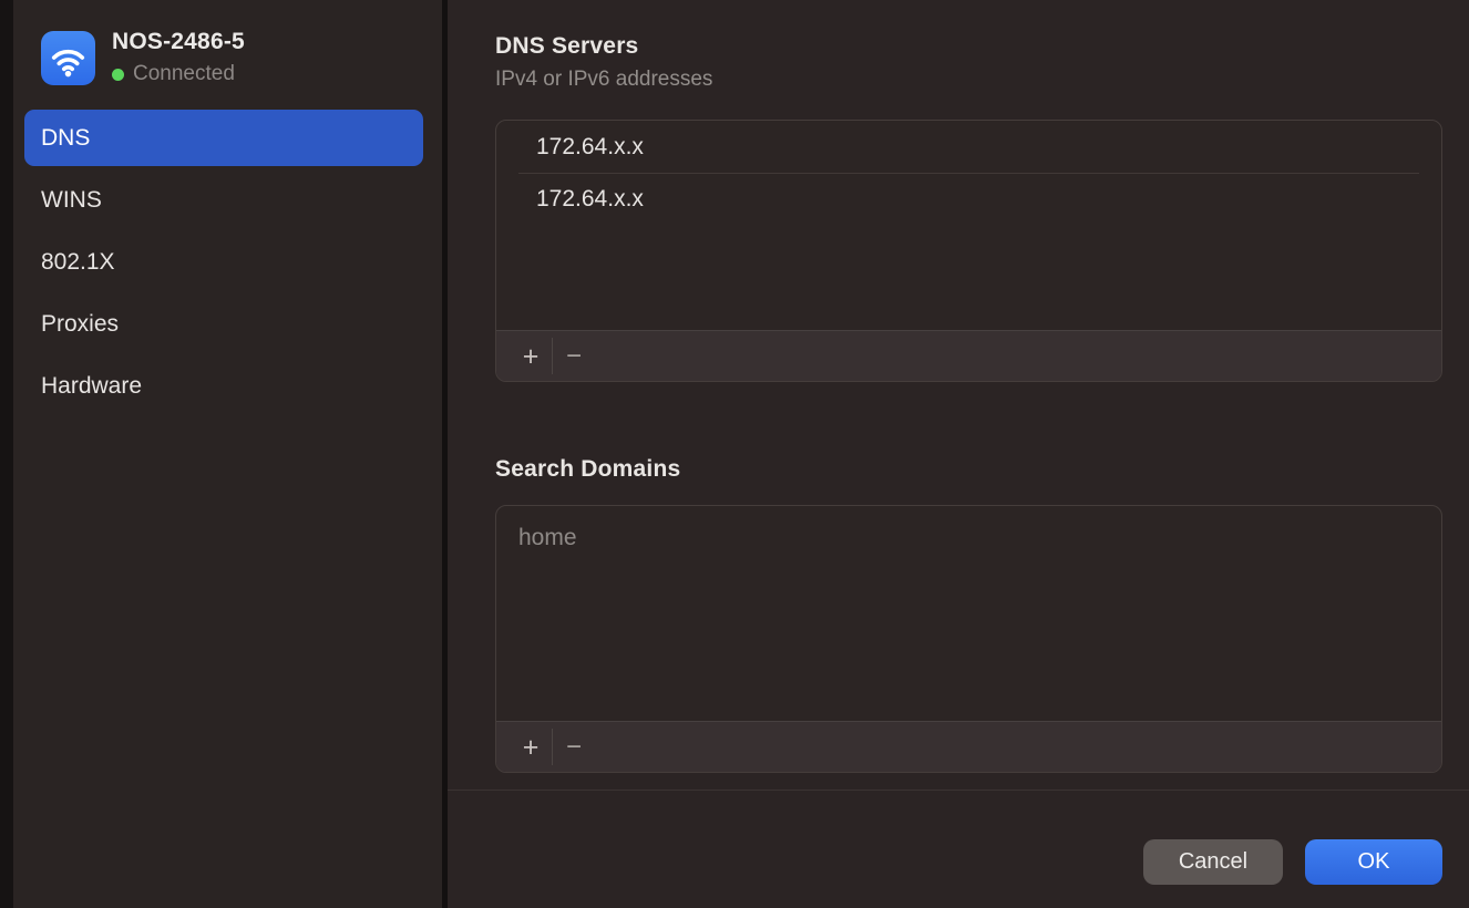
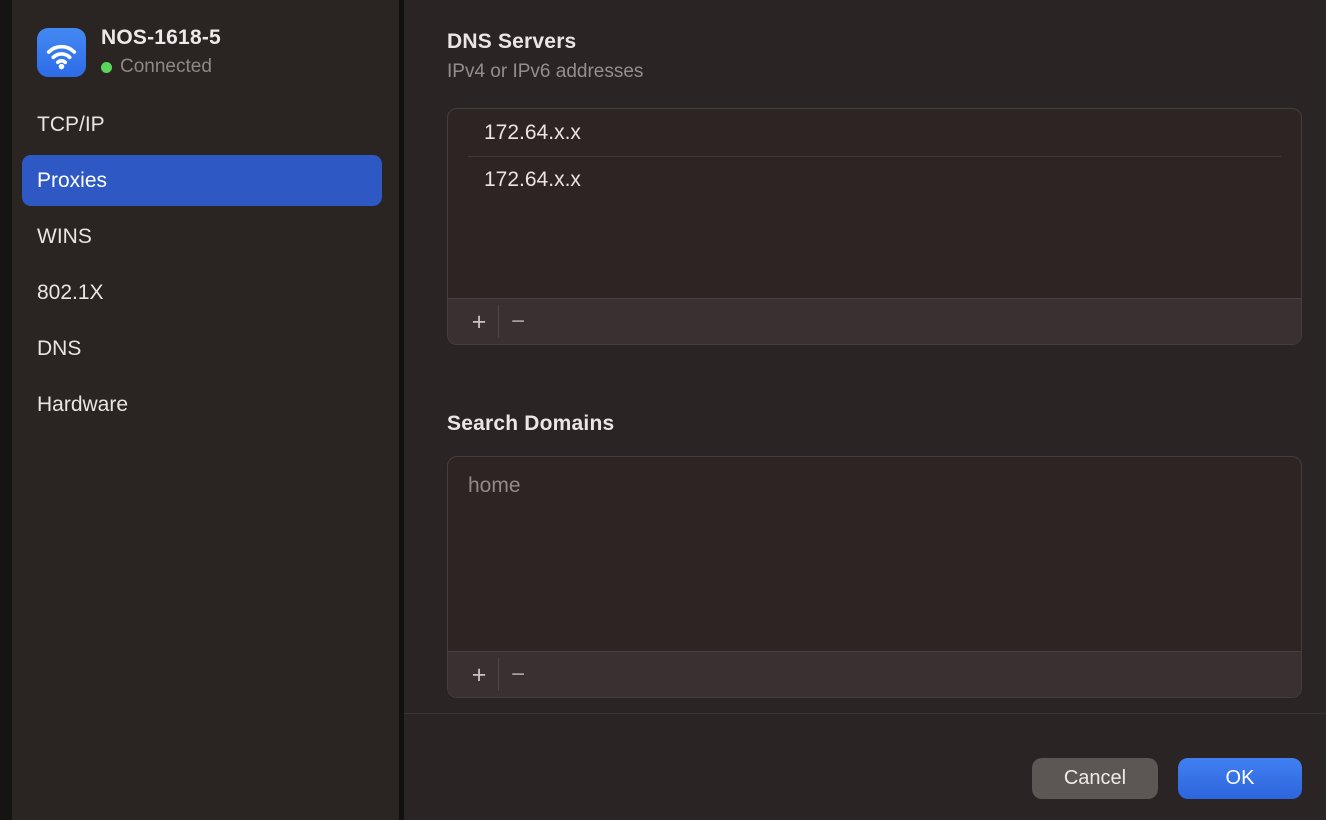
- NOS-2486-5
+ NOS-1618-5
  Connected
+ TCP/IP
- DNS
+ Proxies
  WINS
  802.1X
- Proxies
+ DNS
  Hardware
  DNS Servers
  IPv4 or IPv6 addresses
  172.64.x.x
  172.64.x.x
  +
  −
  Search Domains
  home
  +
  −
  Cancel
  OK
